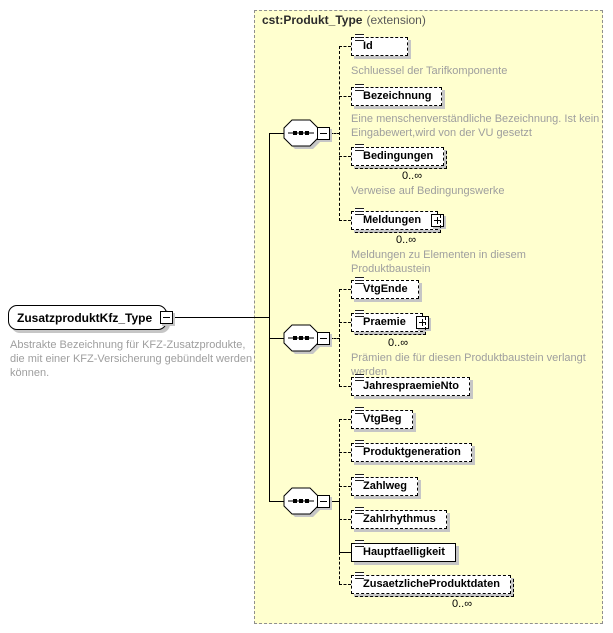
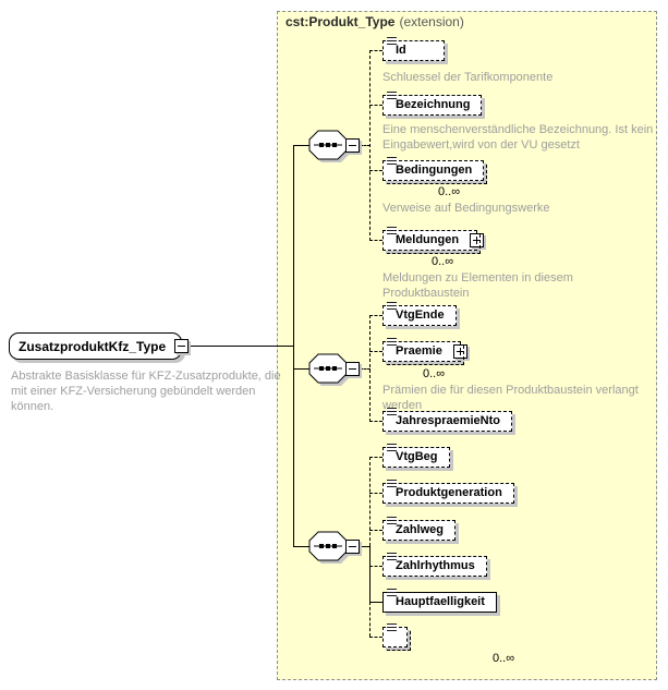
  cst:Produkt_Type (extension)
  ZusatzproduktKfz_Type
- Abstrakte Bezeichnung für KFZ-Zusatzprodukte, die mit einer KFZ-Versicherung gebündelt werden können.
+ Abstrakte Basisklasse für KFZ-Zusatzprodukte, die mit einer KFZ-Versicherung gebündelt werden können.
  Id
  Schluessel der Tarifkomponente
  Bezeichnung
  Eine menschenverständliche Bezeichnung. Ist kein Eingabewert,wird von der VU gesetzt
  Bedingungen
  0..∞
  Verweise auf Bedingungswerke
  Meldungen
  0..∞
  Meldungen zu Elementen in diesem Produktbaustein
  VtgEnde
  Praemie
  0..∞
  Prämien die für diesen Produktbaustein verlangt werden
  JahrespraemieNto
  VtgBeg
  Produktgeneration
  Zahlweg
  Zahlrhythmus
  Hauptfaelligkeit
- ZusaetzlicheProduktdaten
  0..∞
